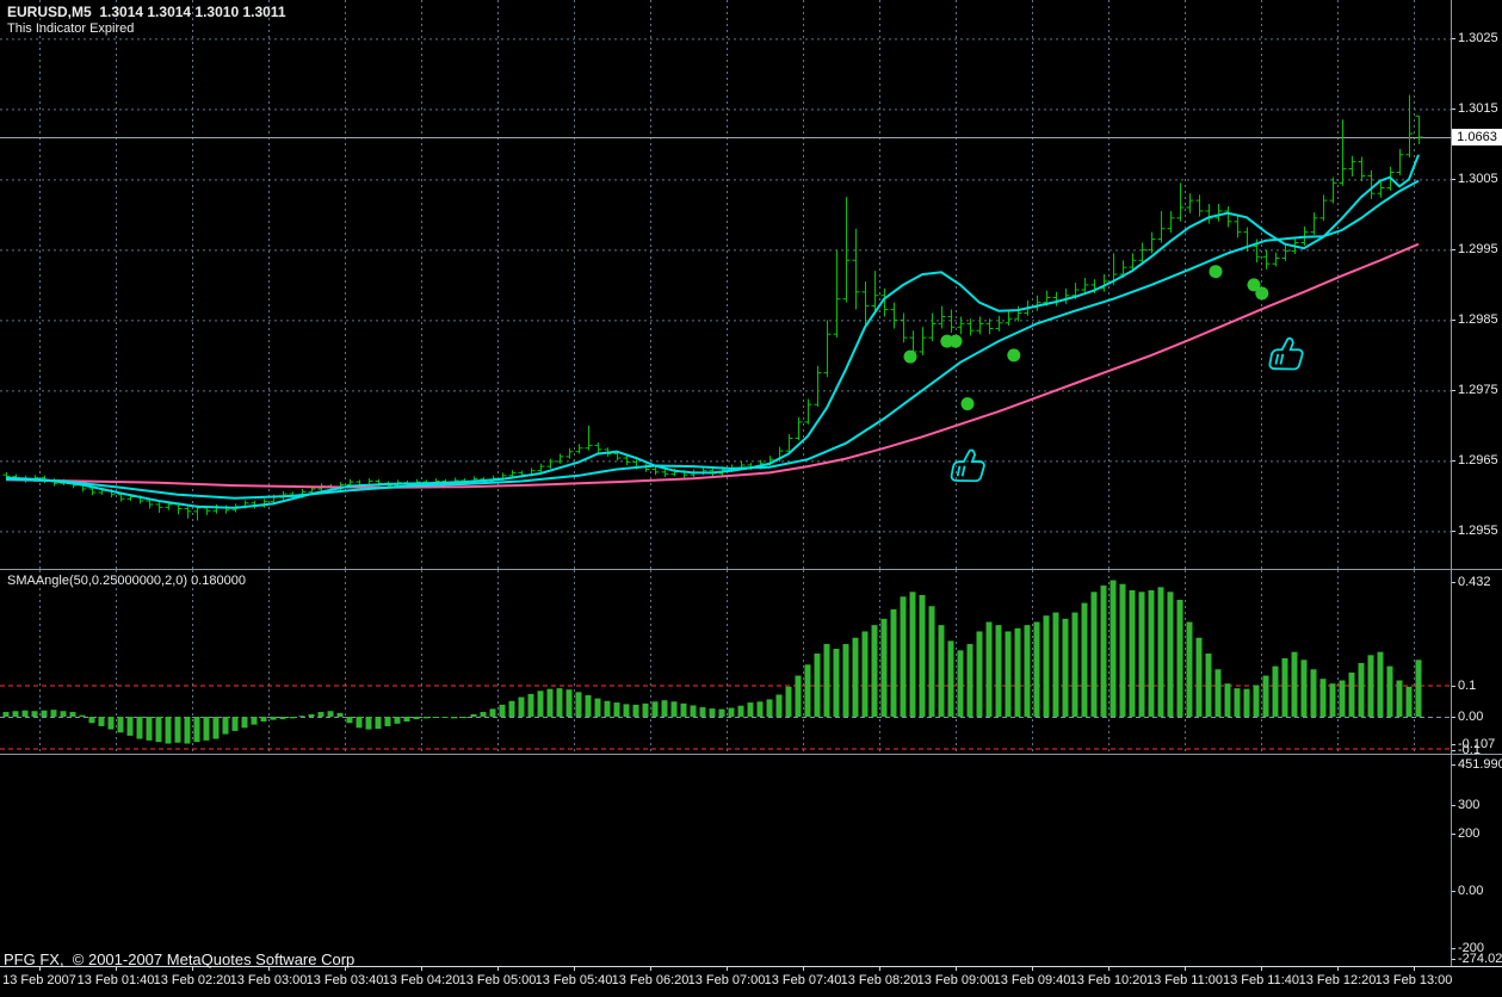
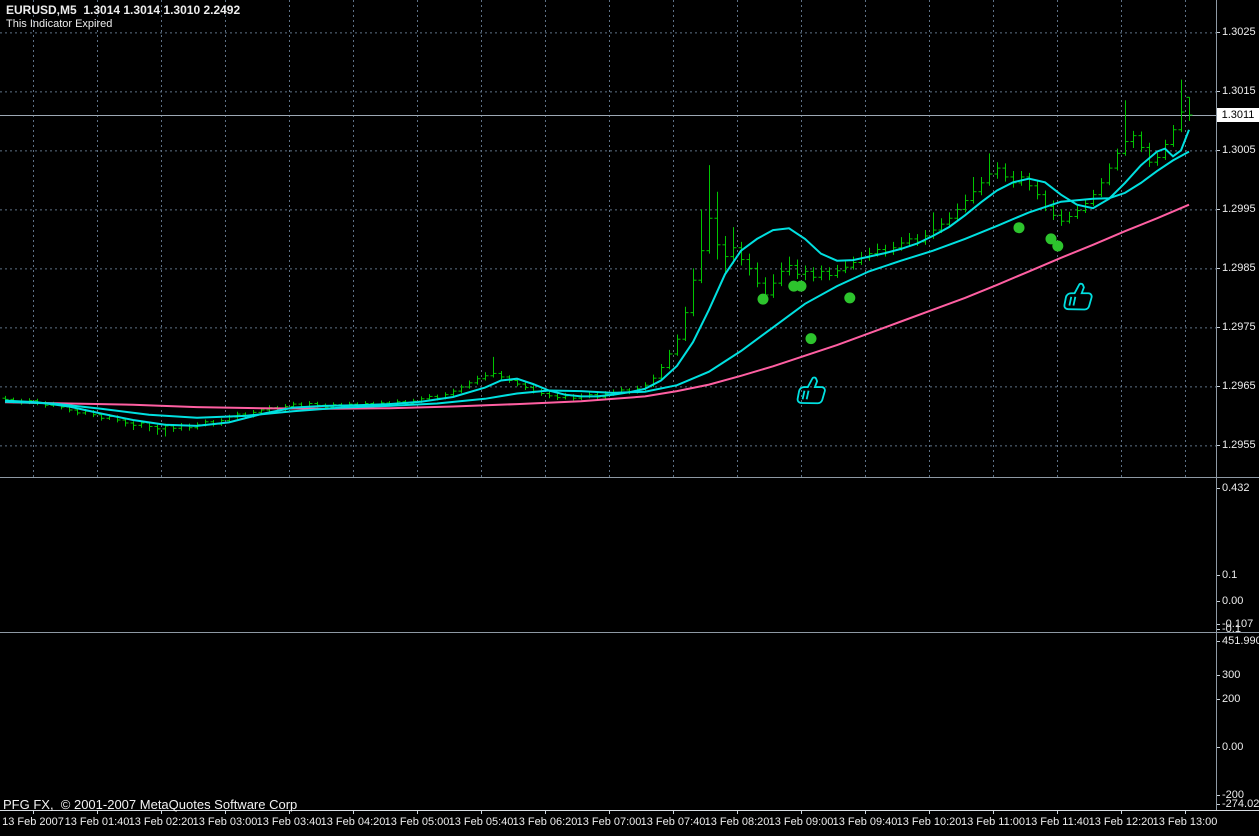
- EURUSD,M5 1.3014 1.3014 1.3010 1.3011
+ EURUSD,M5 1.3014 1.3014 1.3010 2.2492
  This Indicator Expired
- SMAAngle(50,0.25000000,2,0) 0.180000
  1.3025
  1.3015
  1.3005
  1.2995
  1.2985
  1.2975
  1.2965
  1.2955
  0.432
  0.1
  0.00
  -0.107
  -0.1
  451.99
  300
  200
  0.00
  -200
  -274.02
- 1.0663
+ 1.3011
  13 Feb 2007
  13 Feb 01:40
  13 Feb 02:20
  13 Feb 03:00
  13 Feb 03:40
  13 Feb 04:20
  13 Feb 05:00
  13 Feb 05:40
  13 Feb 06:20
  13 Feb 07:00
  13 Feb 07:40
  13 Feb 08:20
  13 Feb 09:00
  13 Feb 09:40
  13 Feb 10:20
  13 Feb 11:00
  13 Feb 11:40
  13 Feb 12:20
  13 Feb 13:00
  PFG FX, © 2001-2007 MetaQuotes Software Corp
